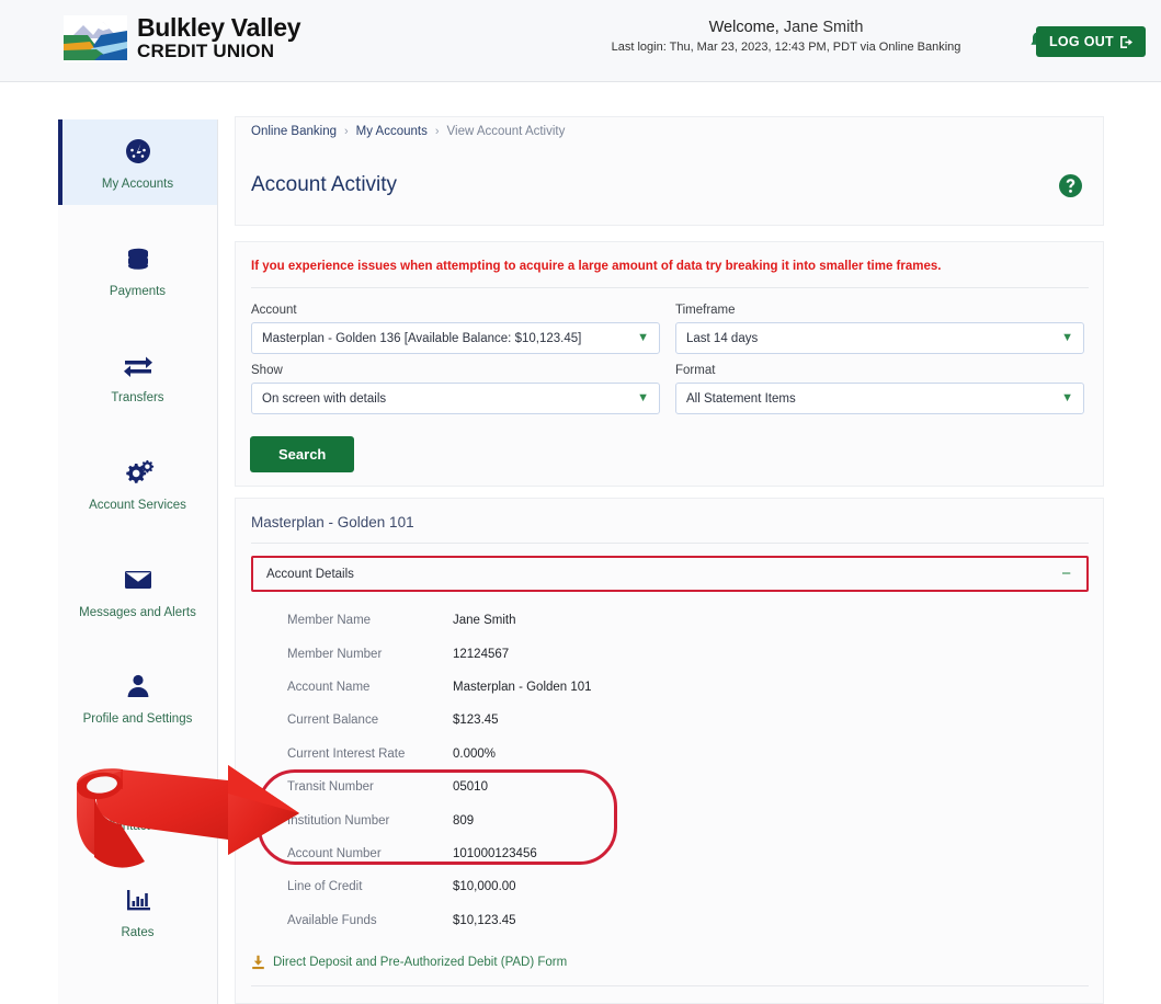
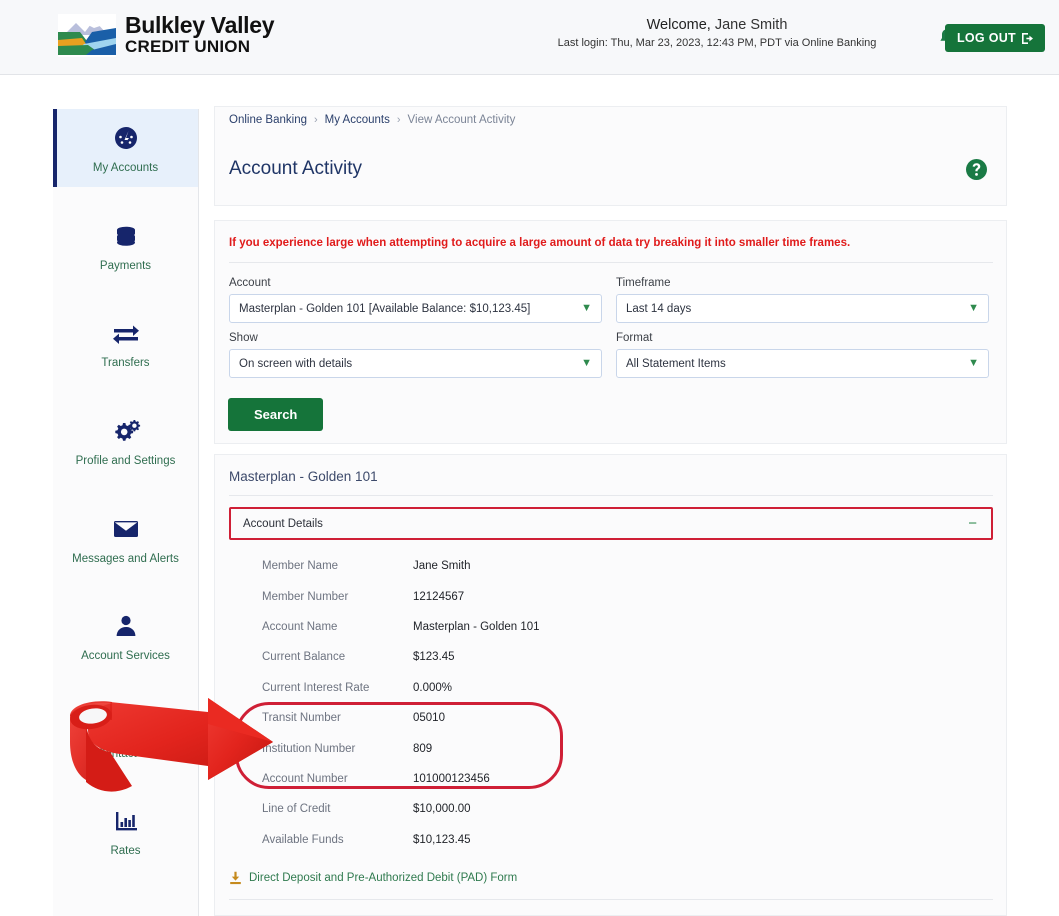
  Bulkley Valley
  CREDIT UNION
  Welcome, Jane Smith
  Last login: Thu, Mar 23, 2023, 12:43 PM, PDT via Online Banking
  LOG OUT
  My Accounts
  Payments
  Transfers
- Account Services
+ Profile and Settings
  Messages and Alerts
- Profile and Settings
+ Account Services
  Rates
  Online Banking
  ›
  My Accounts
  ›
  View Account Activity
  Account Activity
- If you experience issues when attempting to acquire a large amount of data try breaking it into smaller time frames.
+ If you experience large when attempting to acquire a large amount of data try breaking it into smaller time frames.
  Account
- Masterplan - Golden 136 [Available Balance: $10,123.45]
+ Masterplan - Golden 101 [Available Balance: $10,123.45]
  ▼
  Timeframe
  Last 14 days
  ▼
  Show
  On screen with details
  ▼
  Format
  All Statement Items
  ▼
  Search
  Masterplan - Golden 101
  Account Details
  −
  Member Name
  Jane Smith
  Member Number
  12124567
  Account Name
  Masterplan - Golden 101
  Current Balance
  $123.45
  Current Interest Rate
  0.000%
  Transit Number
  05010
  Institution Number
  809
  Account Number
  101000123456
  Line of Credit
  $10,000.00
  Available Funds
  $10,123.45
  Direct Deposit and Pre-Authorized Debit (PAD) Form
